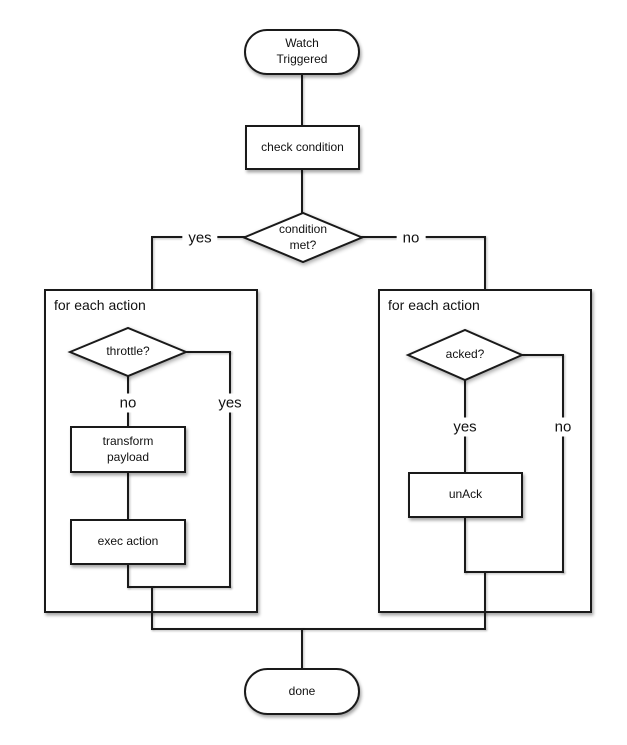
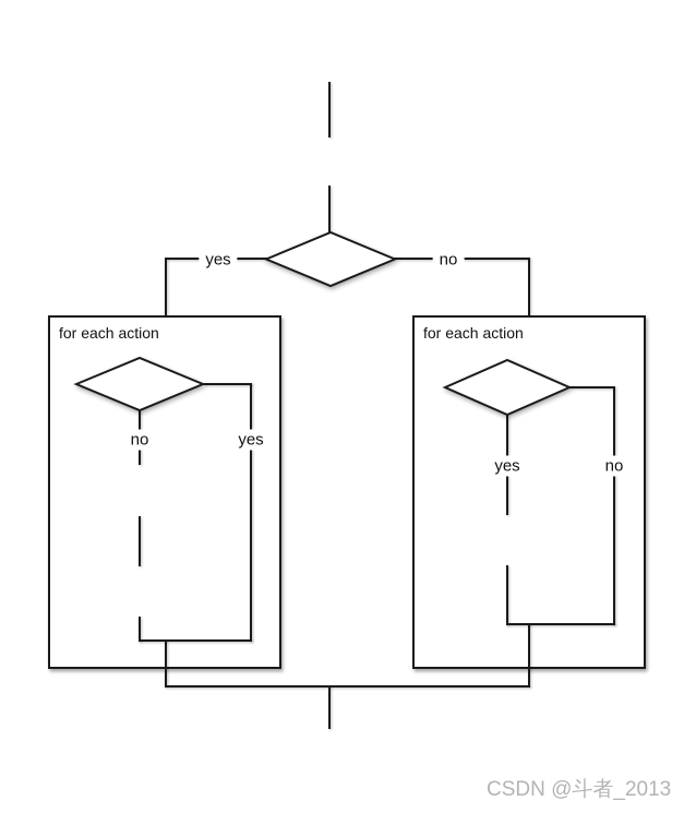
  for each action
  for each action
- Watch
- Triggered
- check condition
- condition
- met?
- throttle?
- transform
- payload
- exec action
- acked?
- unAck
- done
  yes
  no
  no
  yes
  yes
  no
+ CSDN @斗者_2013
